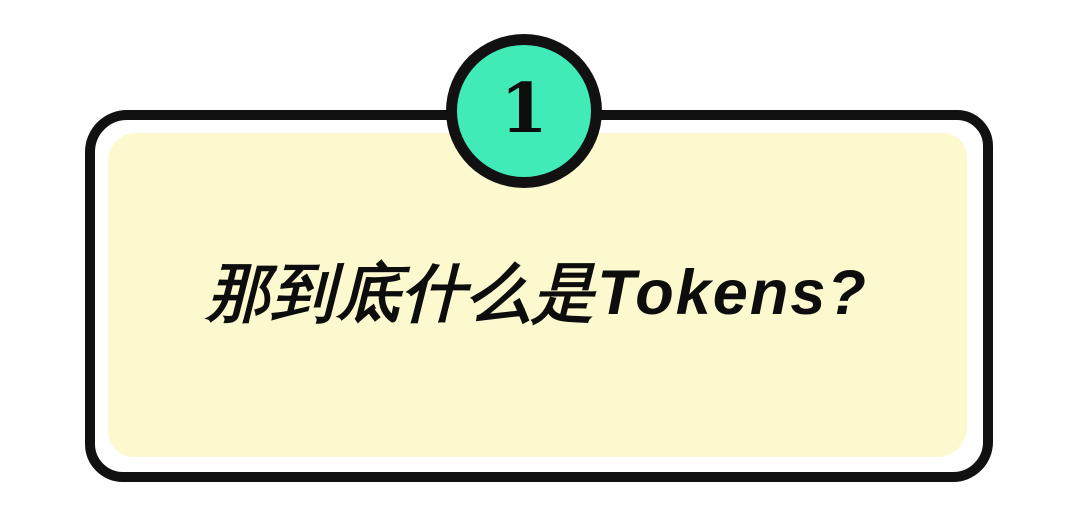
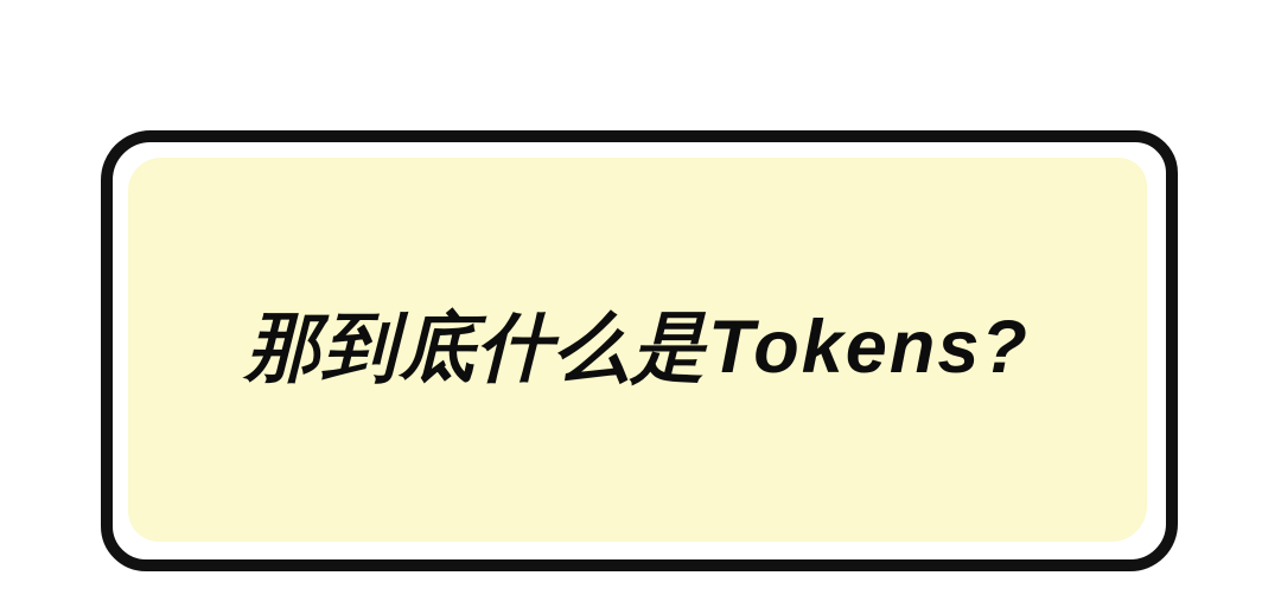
  那到底什么是Tokens?
- 1
